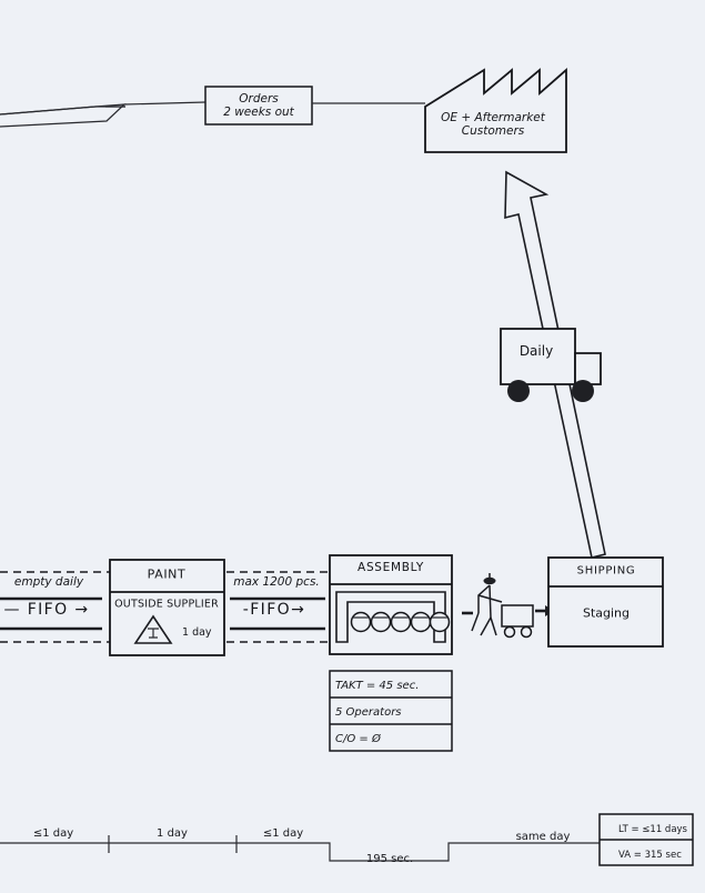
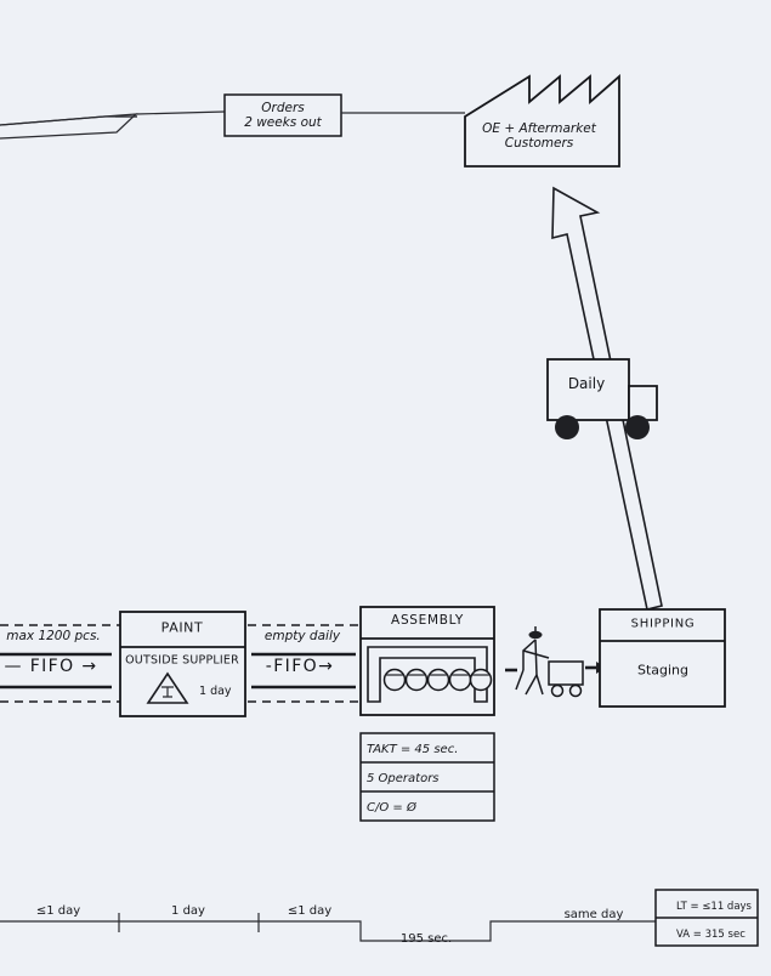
  Orders
  2 weeks out
  OE + Aftermarket
  Customers
  Daily
  PAINT
  OUTSIDE SUPPLIER
  1 day
  ASSEMBLY
  SHIPPING
  Staging
- empty daily
+ max 1200 pcs.
  — FIFO →
- max 1200 pcs.
+ empty daily
  -FIFO→
  TAKT = 45 sec.
  5 Operators
  C/O = Ø
  ≤1 day
  1 day
  ≤1 day
  195 sec.
  same day
  LT = ≤11 days
  VA = 315 sec
